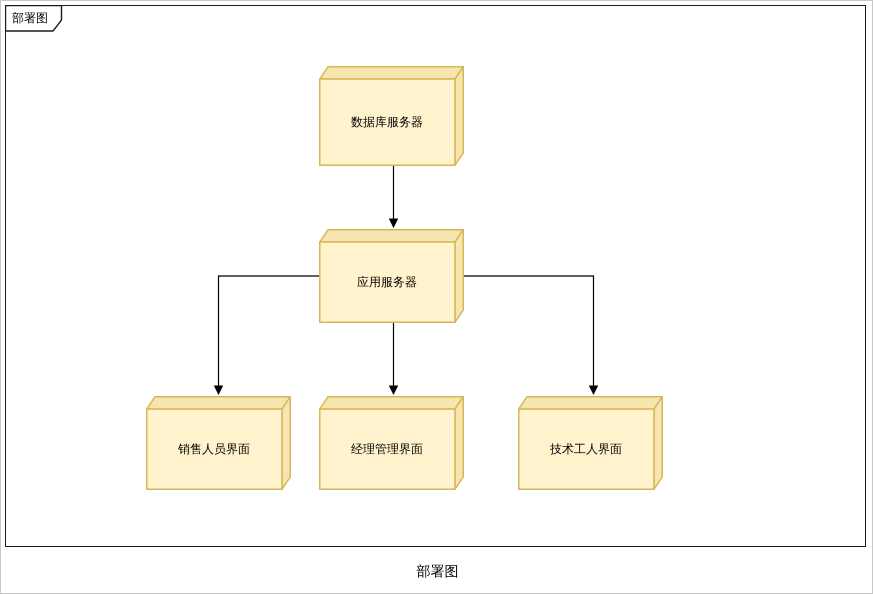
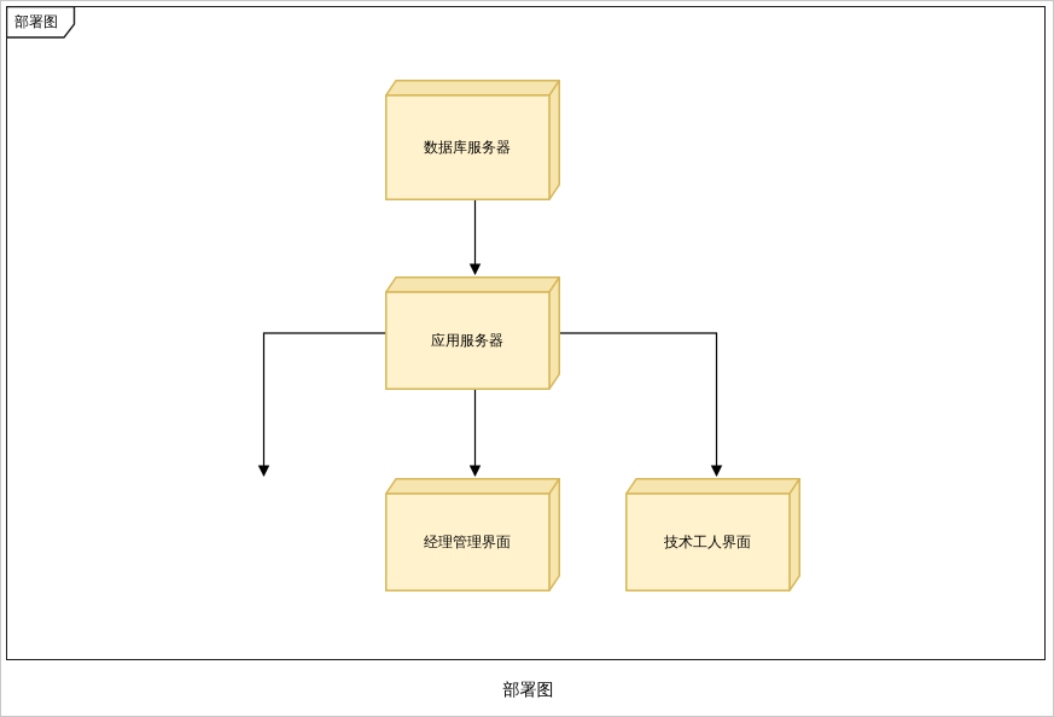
  部署图
  数据库服务器
  应用服务器
- 销售人员界面
  经理管理界面
  技术工人界面
  部署图
